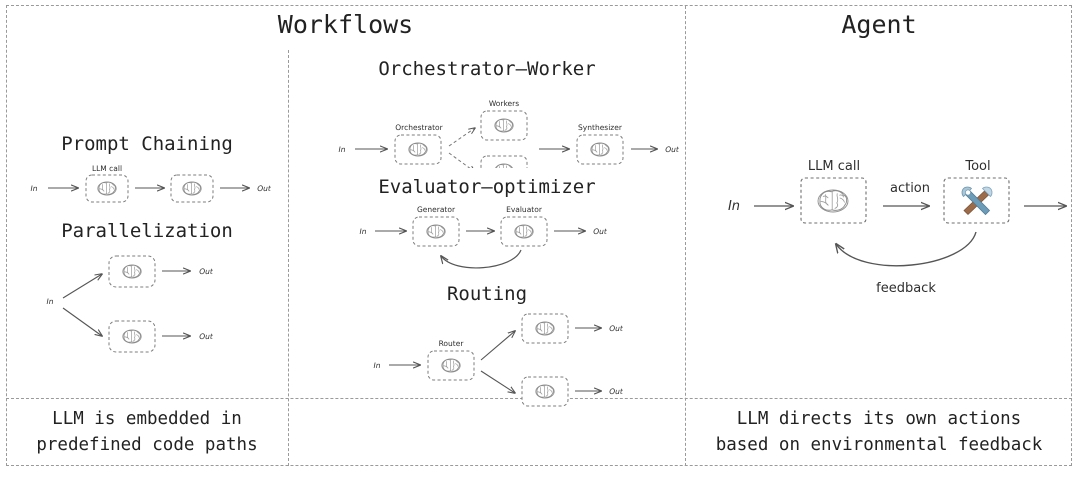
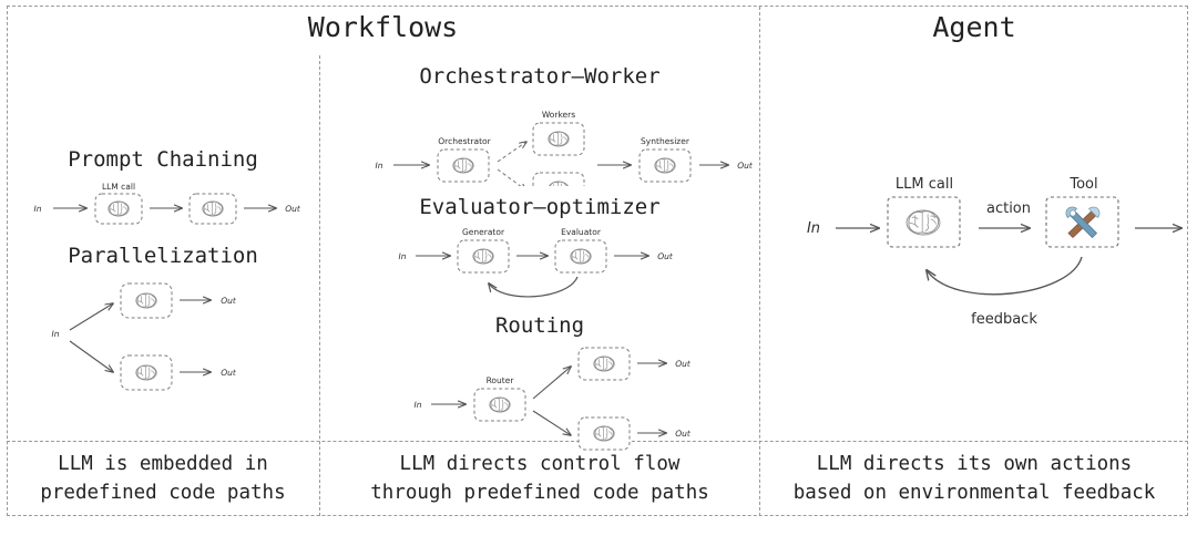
  Workflows
  Agent
  Prompt Chaining
  In
  LLM call
  Out
  Parallelization
  In
  Out
  Out
  Orchestrator–Worker
  In
  Orchestrator
  Workers
  Synthesizer
  Out
  Evaluator–optimizer
  In
  Generator
  Evaluator
  Out
  Routing
  In
  Router
  Out
  Out
  In
  LLM call
  action
  Tool
  feedback
  LLM is embedded in
  predefined code paths
+ LLM directs control flow
+ through predefined code paths
  LLM directs its own actions
  based on environmental feedback
